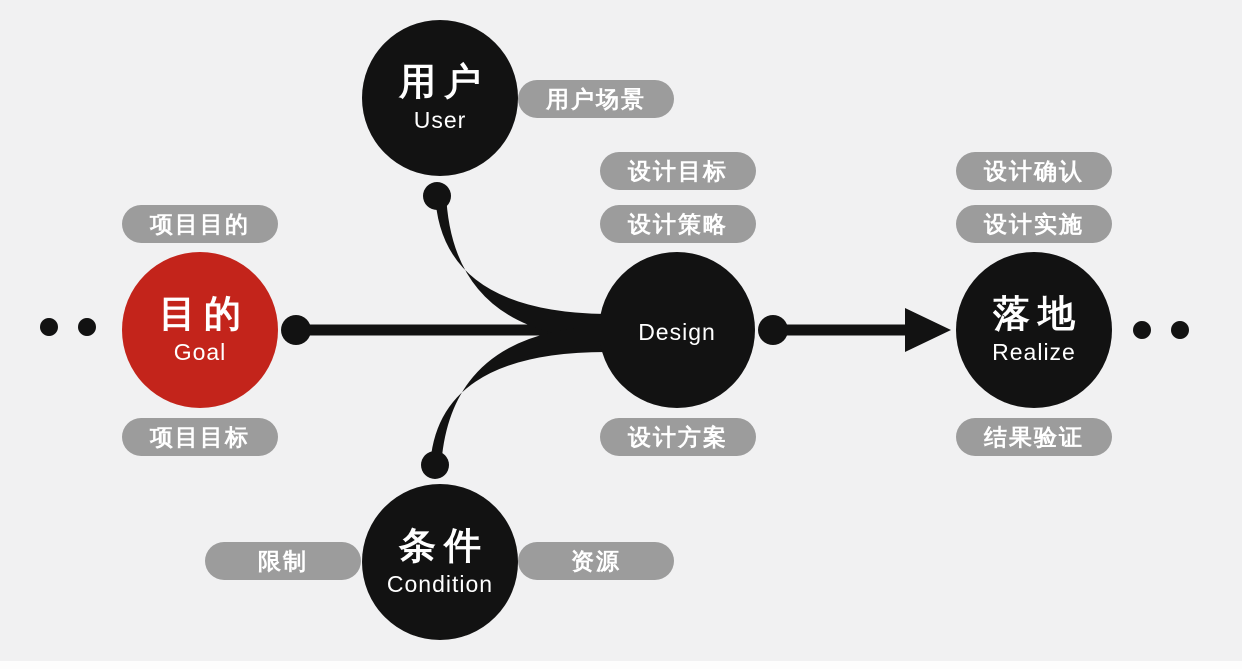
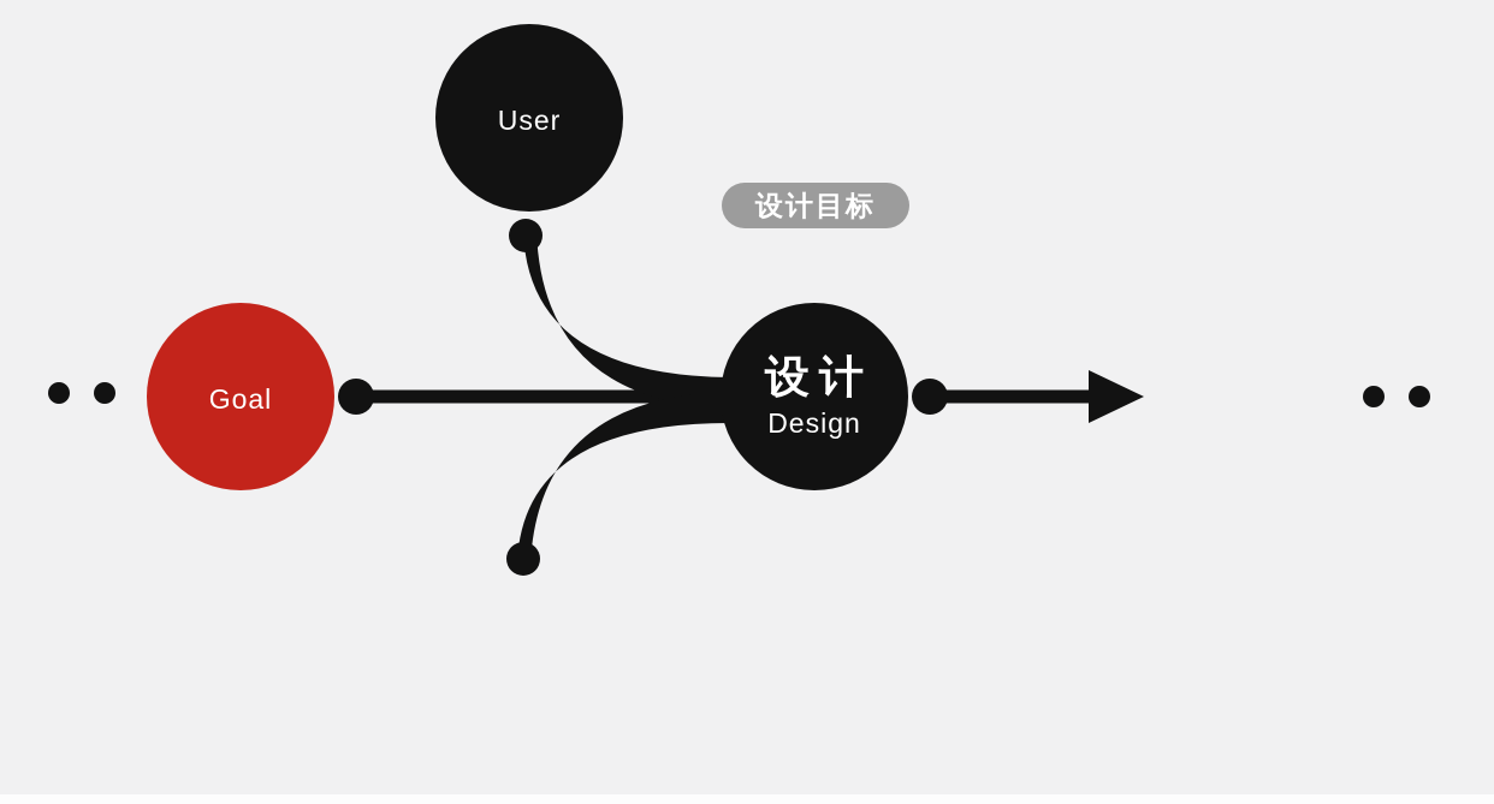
- 用户
  User
- 目的
  Goal
+ 设计
  Design
- 条件
- Condition
- 落地
- Realize
- 用户场景
- 项目目的
- 项目目标
  设计目标
- 设计策略
- 设计方案
- 设计确认
- 设计实施
- 结果验证
- 限制
- 资源
